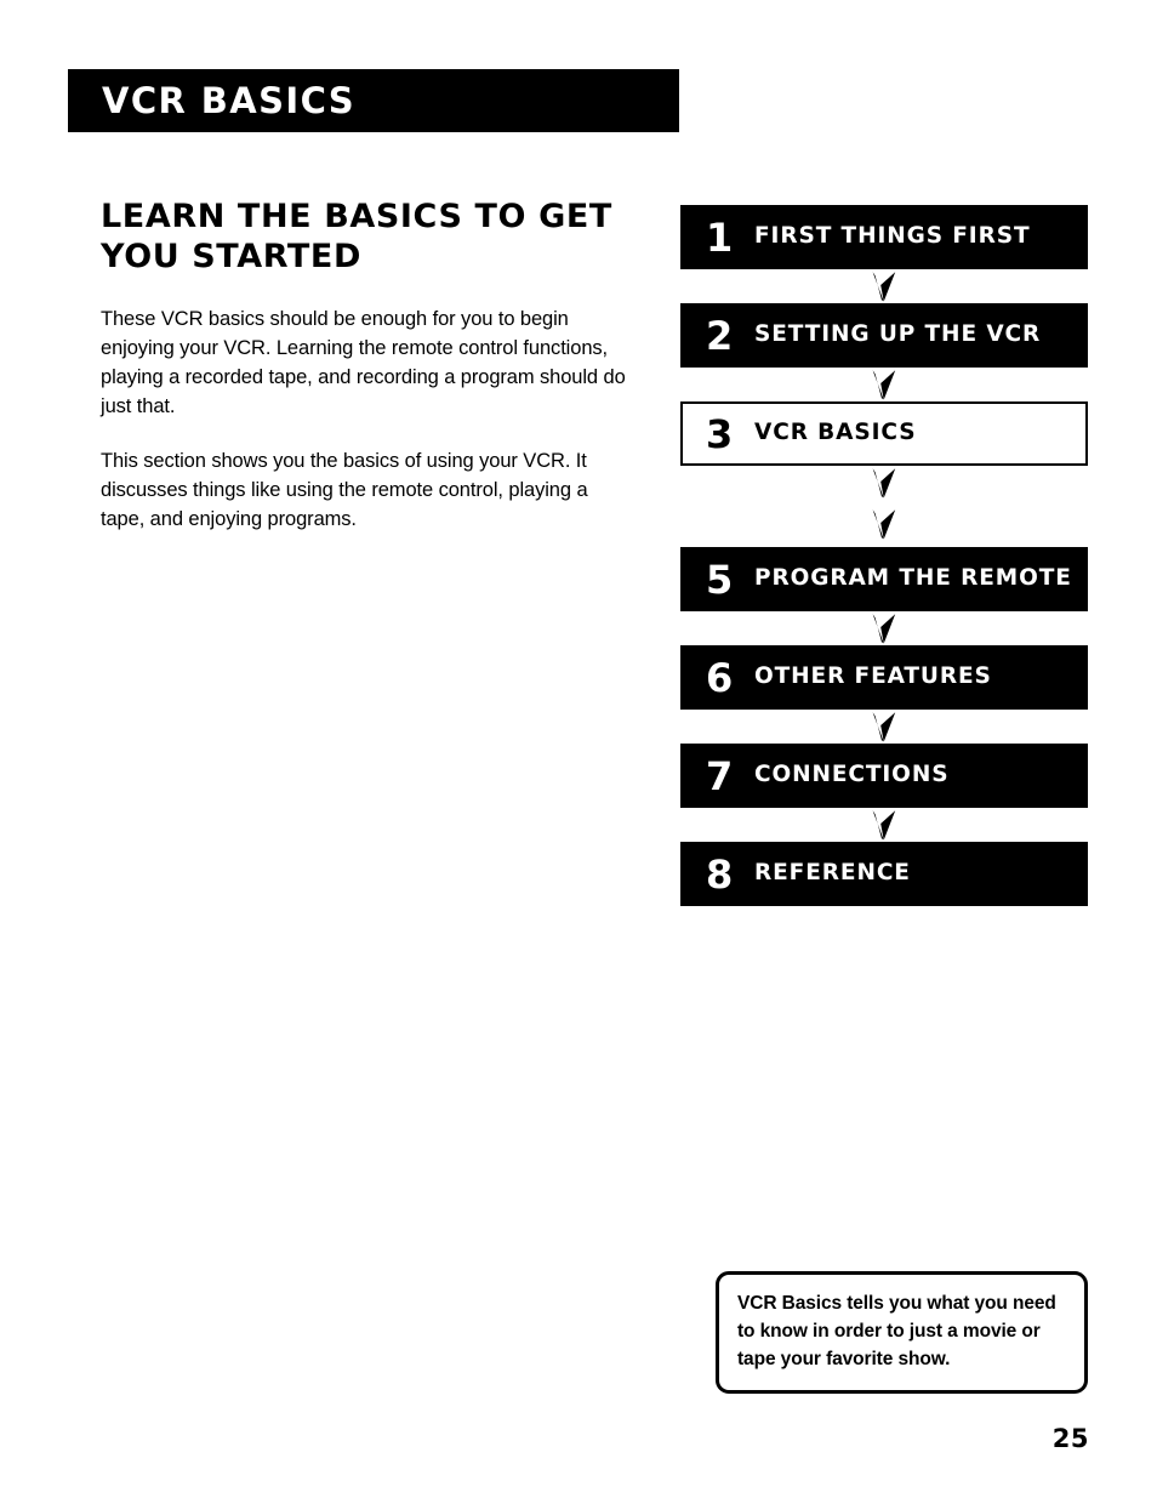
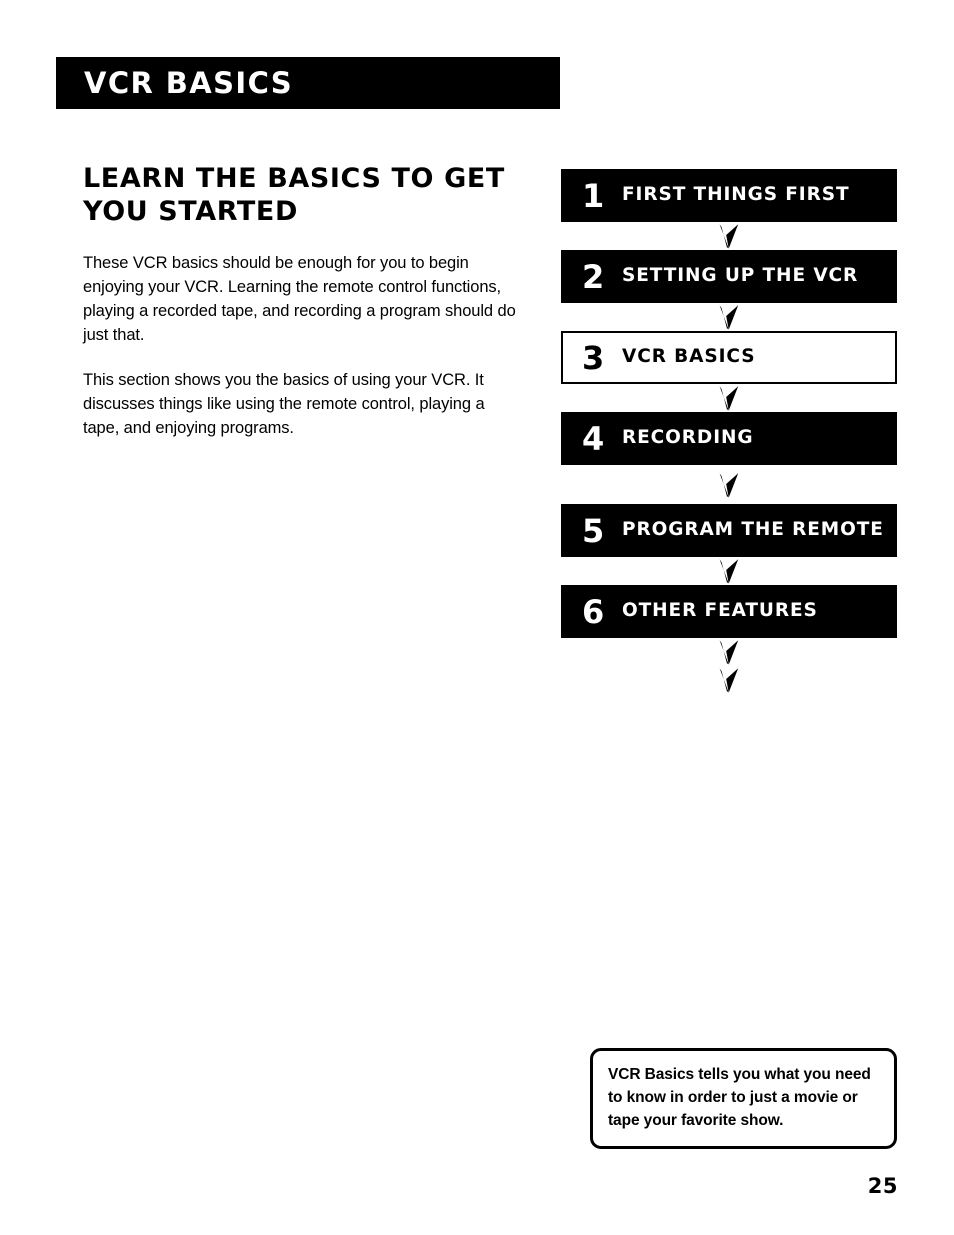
  VCR BASICS
  LEARN THE BASICS TO GET YOU STARTED
  These VCR basics should be enough for you to begin enjoying your VCR. Learning the remote control functions, playing a recorded tape, and recording a program should do just that.
  This section shows you the basics of using your VCR. It discusses things like using the remote control, playing a tape, and enjoying programs.
  1
  FIRST THINGS FIRST
  2
  SETTING UP THE VCR
  3
  VCR BASICS
+ 4
+ RECORDING
  5
  PROGRAM THE REMOTE
  6
  OTHER FEATURES
- 7
- CONNECTIONS
- 8
- REFERENCE
  VCR Basics tells you what you need to know in order to just a movie or tape your favorite show.
  25
